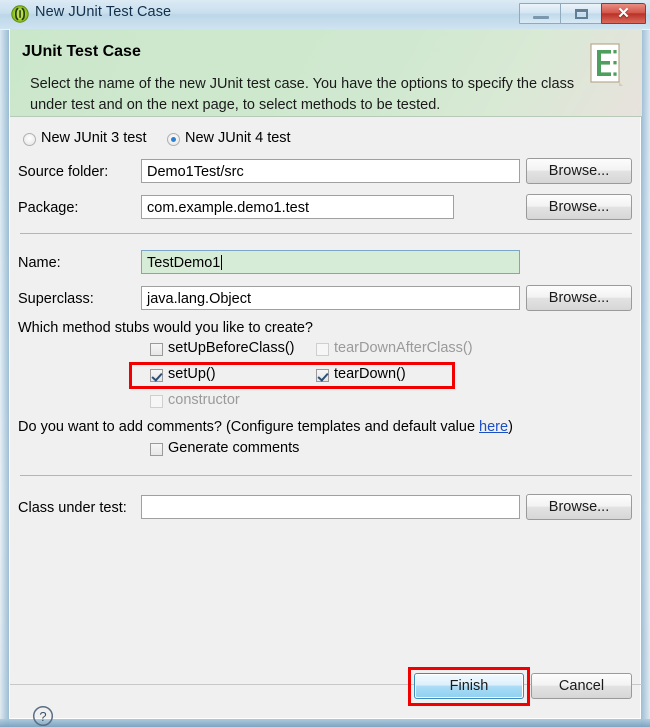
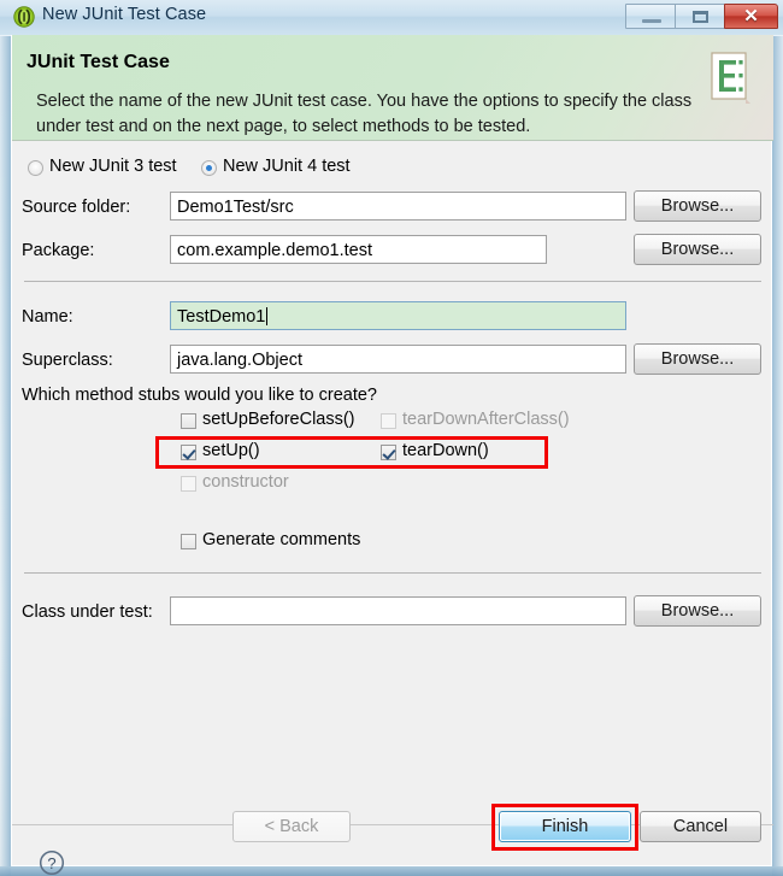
  New JUnit Test Case
  ✕
  JUnit Test Case
  Select the name of the new JUnit test case. You have the options to specify the class under test and on the next page, to select methods to be tested.
  New JUnit 3 test
  New JUnit 4 test
  Source folder:
  Demo1Test/src
  Browse...
  Package:
  com.example.demo1.test
  Browse...
  Name:
  TestDemo1
  Superclass:
  java.lang.Object
  Browse...
  Which method stubs would you like to create?
  setUpBeforeClass()
  tearDownAfterClass()
  setUp()
  tearDown()
  constructor
- Do you want to add comments? (Configure templates and default value here)
  Generate comments
  Class under test:
  Browse...
  ?
+ < Back
  Finish
  Cancel
